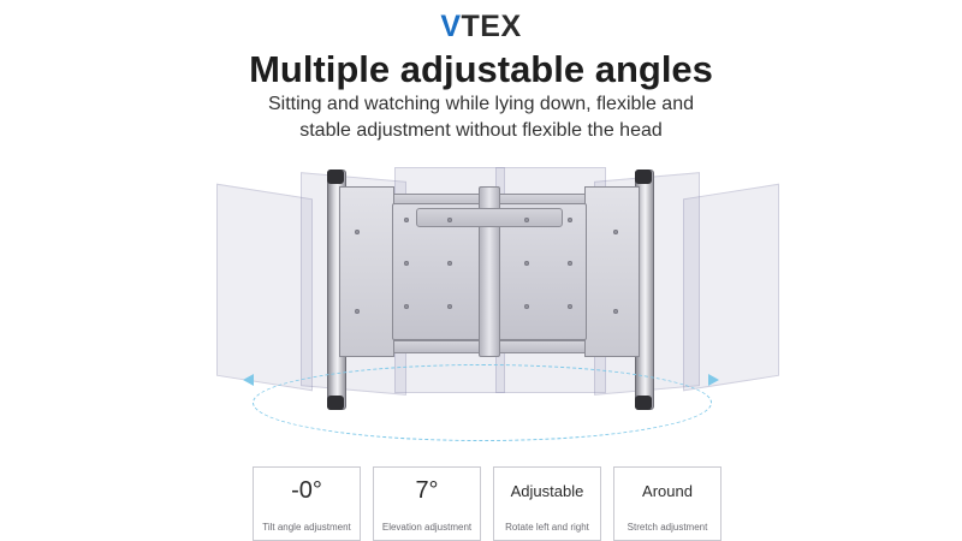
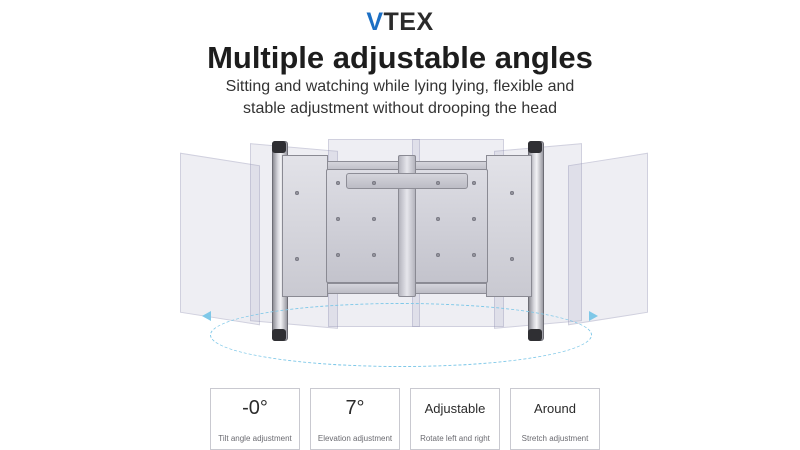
  VTEX
  Multiple adjustable angles
- Sitting and watching while lying down, flexible and
+ Sitting and watching while lying lying, flexible and
- stable adjustment without flexible the head
+ stable adjustment without drooping the head
  -0°
  Tilt angle adjustment
  7°
  Elevation adjustment
  Adjustable
  Rotate left and right
  Around
  Stretch adjustment
